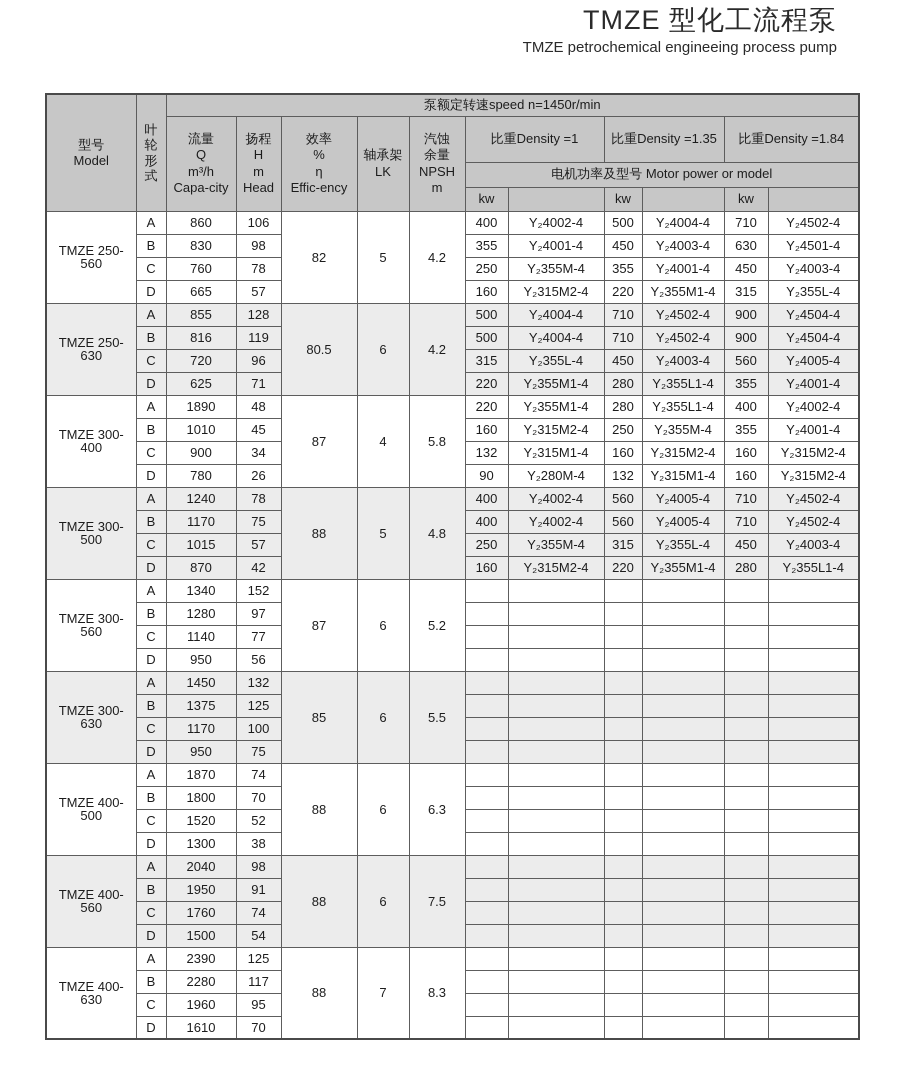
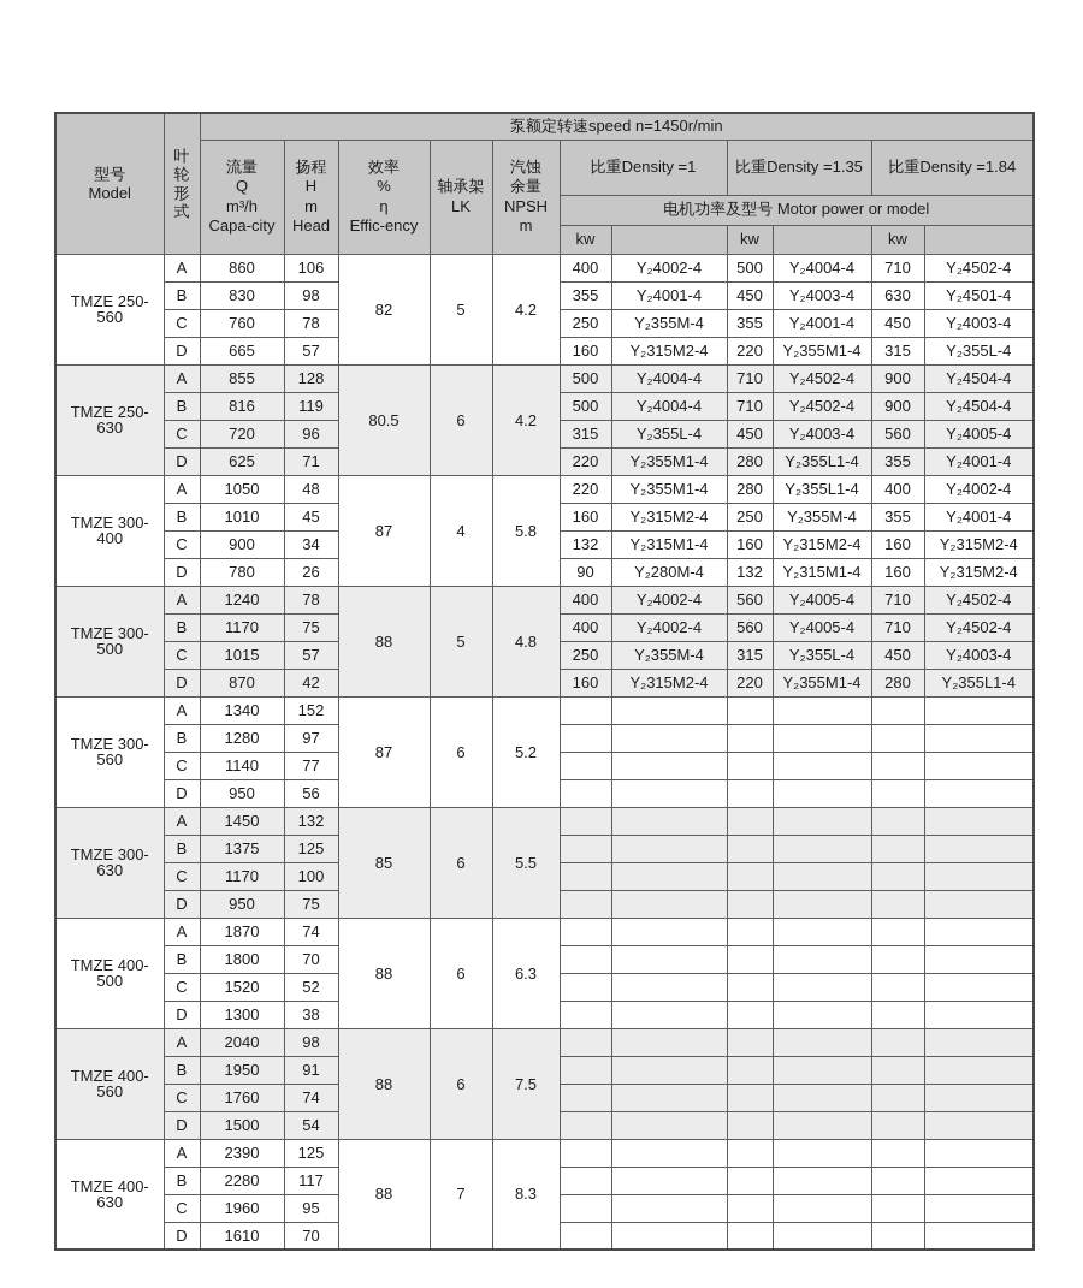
- TMZE 型化工流程泵
- TMZE petrochemical engineeing process pump
  型号 Model	叶 轮 形 式	泵额定转速speed n=1450r/min
  流量 Q m³/h Capa-city	扬程 H m Head	效率 % η Effic-ency	轴承架 LK	汽蚀 余量 NPSH m	比重Density =1	比重Density =1.35	比重Density =1.84
  电机功率及型号 Motor power or model
  kw		kw		kw
  TMZE 250-560	A	860	106	82	5	4.2	400	Y₂4002-4	500	Y₂4004-4	710	Y₂4502-4
  B	830	98	355	Y₂4001-4	450	Y₂4003-4	630	Y₂4501-4
  C	760	78	250	Y₂355M-4	355	Y₂4001-4	450	Y₂4003-4
  D	665	57	160	Y₂315M2-4	220	Y₂355M1-4	315	Y₂355L-4
  TMZE 250-630	A	855	128	80.5	6	4.2	500	Y₂4004-4	710	Y₂4502-4	900	Y₂4504-4
  B	816	119	500	Y₂4004-4	710	Y₂4502-4	900	Y₂4504-4
  C	720	96	315	Y₂355L-4	450	Y₂4003-4	560	Y₂4005-4
  D	625	71	220	Y₂355M1-4	280	Y₂355L1-4	355	Y₂4001-4
- TMZE 300-400	A	1890	48	87	4	5.8	220	Y₂355M1-4	280	Y₂355L1-4	400	Y₂4002-4
+ TMZE 300-400	A	1050	48	87	4	5.8	220	Y₂355M1-4	280	Y₂355L1-4	400	Y₂4002-4
  B	1010	45	160	Y₂315M2-4	250	Y₂355M-4	355	Y₂4001-4
  C	900	34	132	Y₂315M1-4	160	Y₂315M2-4	160	Y₂315M2-4
  D	780	26	90	Y₂280M-4	132	Y₂315M1-4	160	Y₂315M2-4
  TMZE 300-500	A	1240	78	88	5	4.8	400	Y₂4002-4	560	Y₂4005-4	710	Y₂4502-4
  B	1170	75	400	Y₂4002-4	560	Y₂4005-4	710	Y₂4502-4
  C	1015	57	250	Y₂355M-4	315	Y₂355L-4	450	Y₂4003-4
  D	870	42	160	Y₂315M2-4	220	Y₂355M1-4	280	Y₂355L1-4
  TMZE 300-560	A	1340	152	87	6	5.2
  B	1280	97
  C	1140	77
  D	950	56
  TMZE 300-630	A	1450	132	85	6	5.5
  B	1375	125
  C	1170	100
  D	950	75
  TMZE 400-500	A	1870	74	88	6	6.3
  B	1800	70
  C	1520	52
  D	1300	38
  TMZE 400-560	A	2040	98	88	6	7.5
  B	1950	91
  C	1760	74
  D	1500	54
  TMZE 400-630	A	2390	125	88	7	8.3
  B	2280	117
  C	1960	95
  D	1610	70
